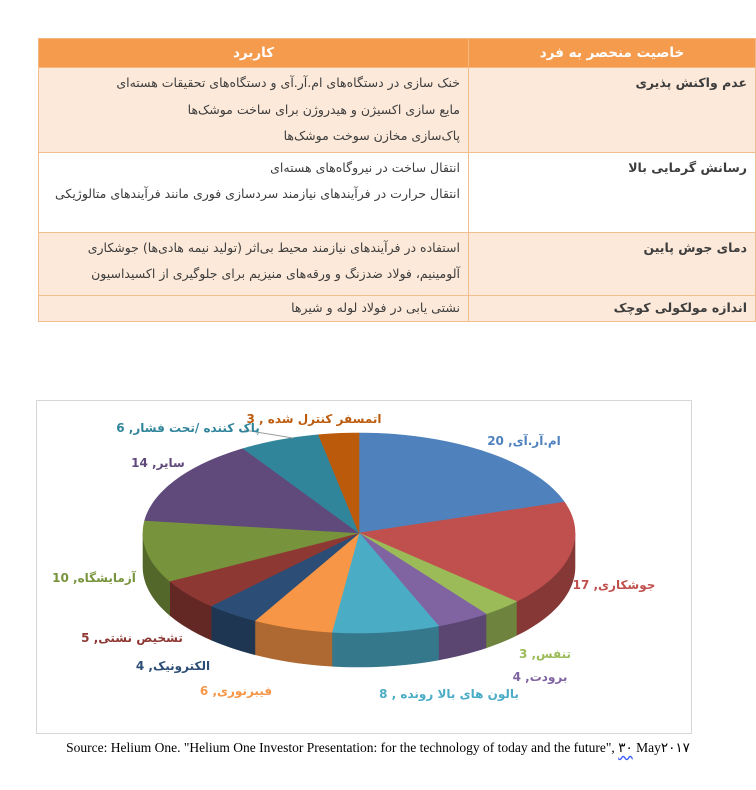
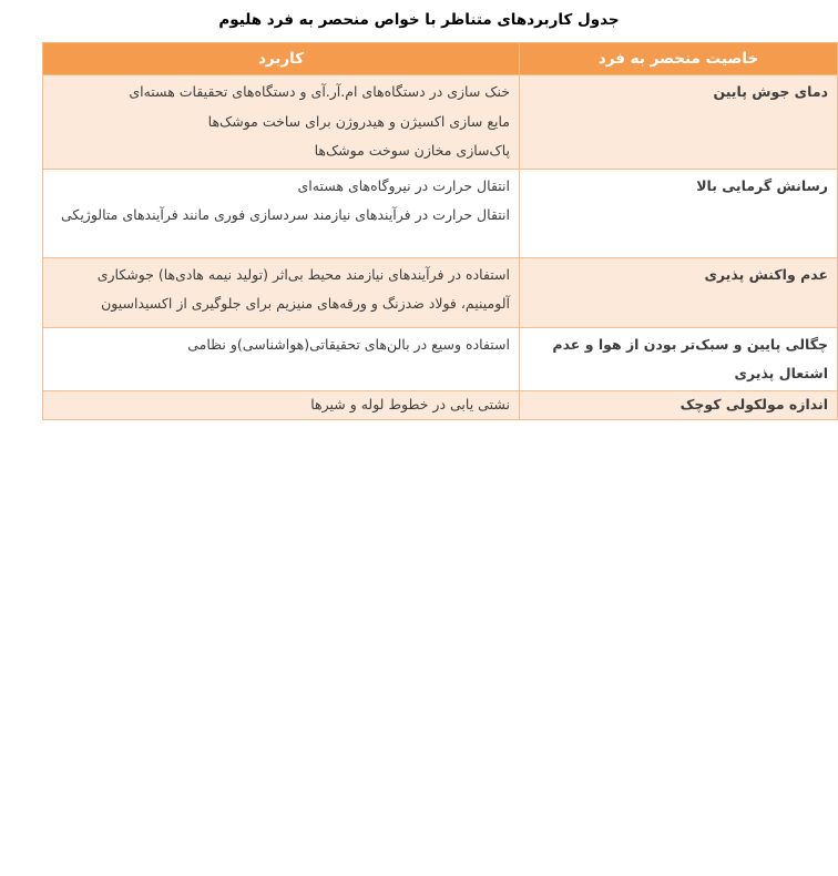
+ جدول کاربردهای متناظر با خواص منحصر به فرد هلیوم
  خاصیت منحصر به فرد	کاربرد
- عدم واکنش پذیری	خنک سازی در دستگاه‌های ام.آر.آی و دستگاه‌های تحقیقات هسته‌ای مایع سازی اکسیژن و هیدروژن برای ساخت موشک‌ها پاک‌سازی مخازن سوخت موشک‌ها
+ دمای جوش پایین	خنک سازی در دستگاه‌های ام.آر.آی و دستگاه‌های تحقیقات هسته‌ای مایع سازی اکسیژن و هیدروژن برای ساخت موشک‌ها پاک‌سازی مخازن سوخت موشک‌ها
- رسانش گرمایی بالا	انتقال ساخت در نیروگاه‌های هسته‌ای انتقال حرارت در فرآیندهای نیازمند سردسازی فوری مانند فرآیندهای متالوژیکی
+ رسانش گرمایی بالا	انتقال حرارت در نیروگاه‌های هسته‌ای انتقال حرارت در فرآیندهای نیازمند سردسازی فوری مانند فرآیندهای متالوژیکی
- دمای جوش پایین	استفاده در فرآیندهای نیازمند محیط بی‌اثر (تولید نیمه هادی‌ها) جوشکاری آلومینیم، فولاد ضدزنگ و ورقه‌های منیزیم برای جلوگیری از اکسیداسیون
+ عدم واکنش پذیری	استفاده در فرآیندهای نیازمند محیط بی‌اثر (تولید نیمه هادی‌ها) جوشکاری آلومینیم، فولاد ضدزنگ و ورقه‌های منیزیم برای جلوگیری از اکسیداسیون
+ چگالی پایین و سبک‌تر بودن از هوا و عدم اشتعال پذیری	استفاده وسیع در بالن‌های تحقیقاتی(هواشناسی)و نظامی
- اندازه مولکولی کوچک	نشتی یابی در فولاد لوله و شیرها
+ اندازه مولکولی کوچک	نشتی یابی در خطوط لوله و شیرها
- ام.آر.آی, 20
- جوشکاری, 17
- تنفس, 3
- برودت, 4
- بالون های بالا رونده , 8
- فیبرنوری, 6
- الکترونیک, 4
- تشخیص نشتی, 5
- آزمایشگاه, 10
- سایر, 14
- پاک کننده /تحت فشار, 6
- اتمسفر کنترل شده , 3
- Source: Helium One. "Helium One Investor Presentation: for the technology of today and the future", ۳۰ May۲۰۱۷
